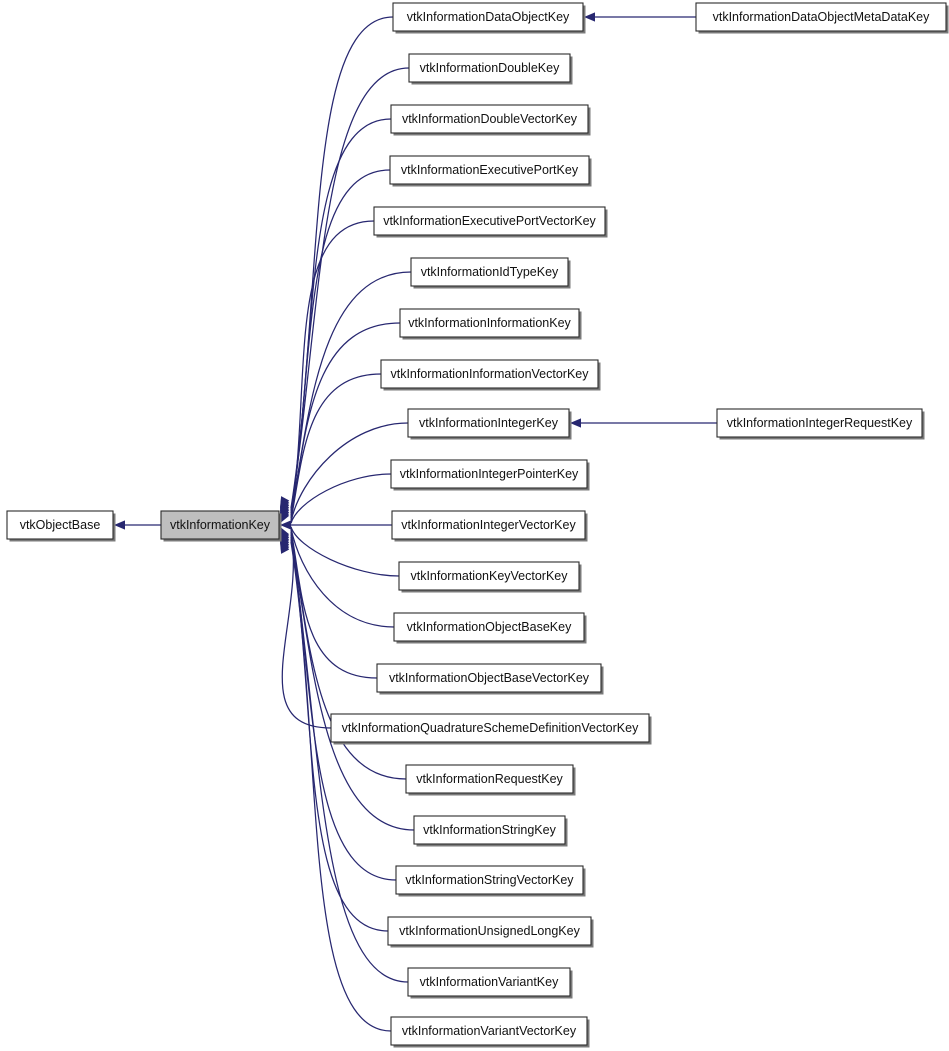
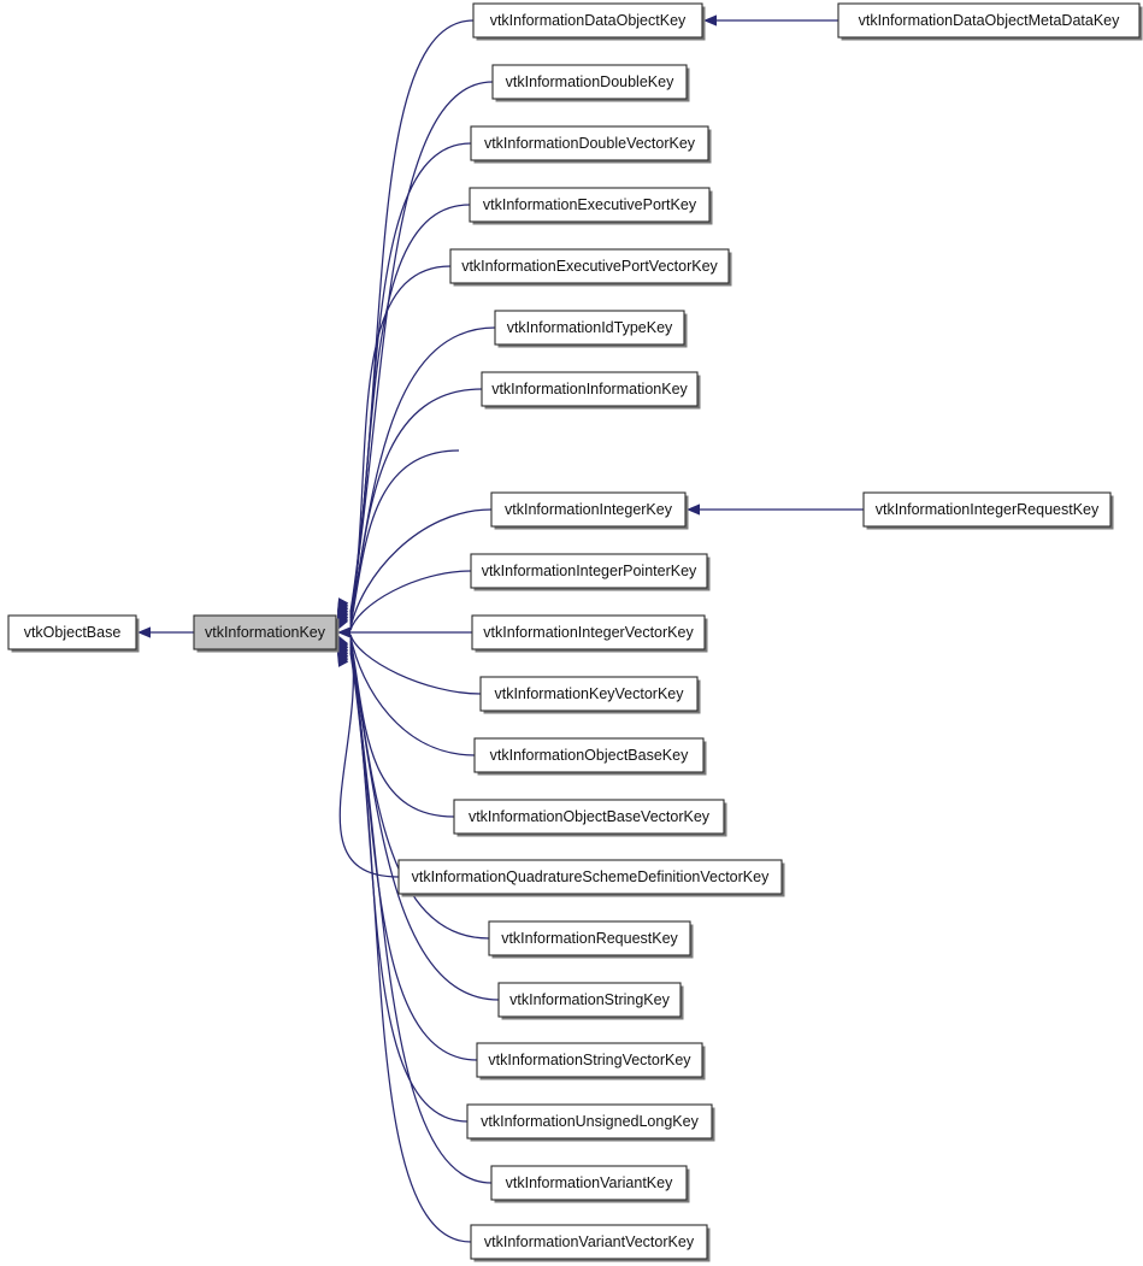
  vtkObjectBase
  vtkInformationKey
  vtkInformationDataObjectKey
  vtkInformationDoubleKey
  vtkInformationDoubleVectorKey
  vtkInformationExecutivePortKey
  vtkInformationExecutivePortVectorKey
  vtkInformationIdTypeKey
  vtkInformationInformationKey
- vtkInformationInformationVectorKey
  vtkInformationIntegerKey
  vtkInformationIntegerPointerKey
  vtkInformationIntegerVectorKey
  vtkInformationKeyVectorKey
  vtkInformationObjectBaseKey
  vtkInformationObjectBaseVectorKey
  vtkInformationQuadratureSchemeDefinitionVectorKey
  vtkInformationRequestKey
  vtkInformationStringKey
  vtkInformationStringVectorKey
  vtkInformationUnsignedLongKey
  vtkInformationVariantKey
  vtkInformationVariantVectorKey
  vtkInformationDataObjectMetaDataKey
  vtkInformationIntegerRequestKey
